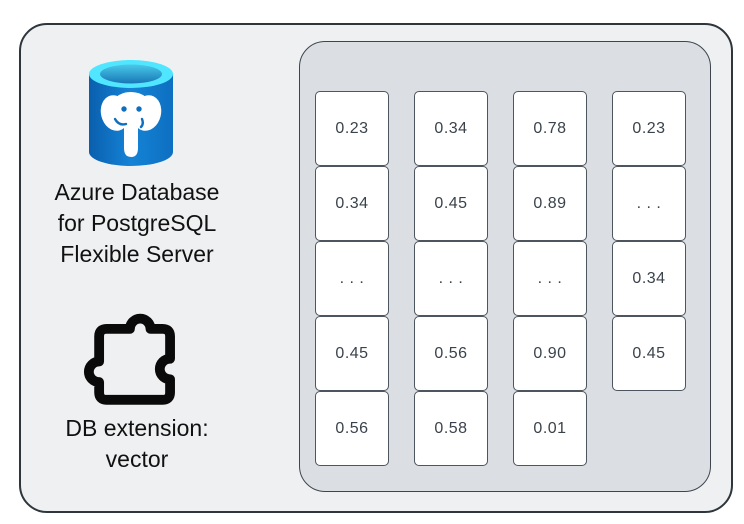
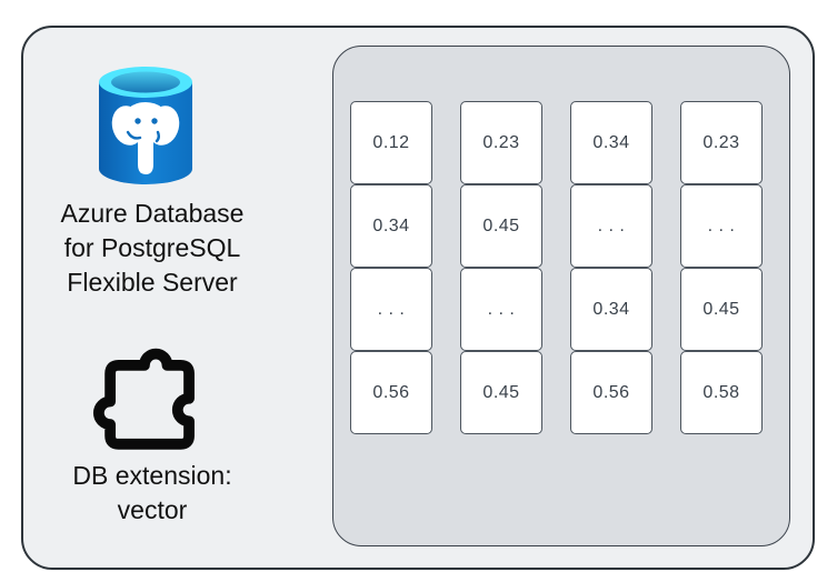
  Azure Database
  for PostgreSQL
  Flexible Server
  DB extension:
  vector
+ 0.12
  0.23
  0.34
- 0.78
  0.23
  0.34
  0.45
- 0.89
  . . .
  . . .
  . . .
  . . .
  0.34
  0.45
  0.56
- 0.90
  0.45
  0.56
  0.58
- 0.01
